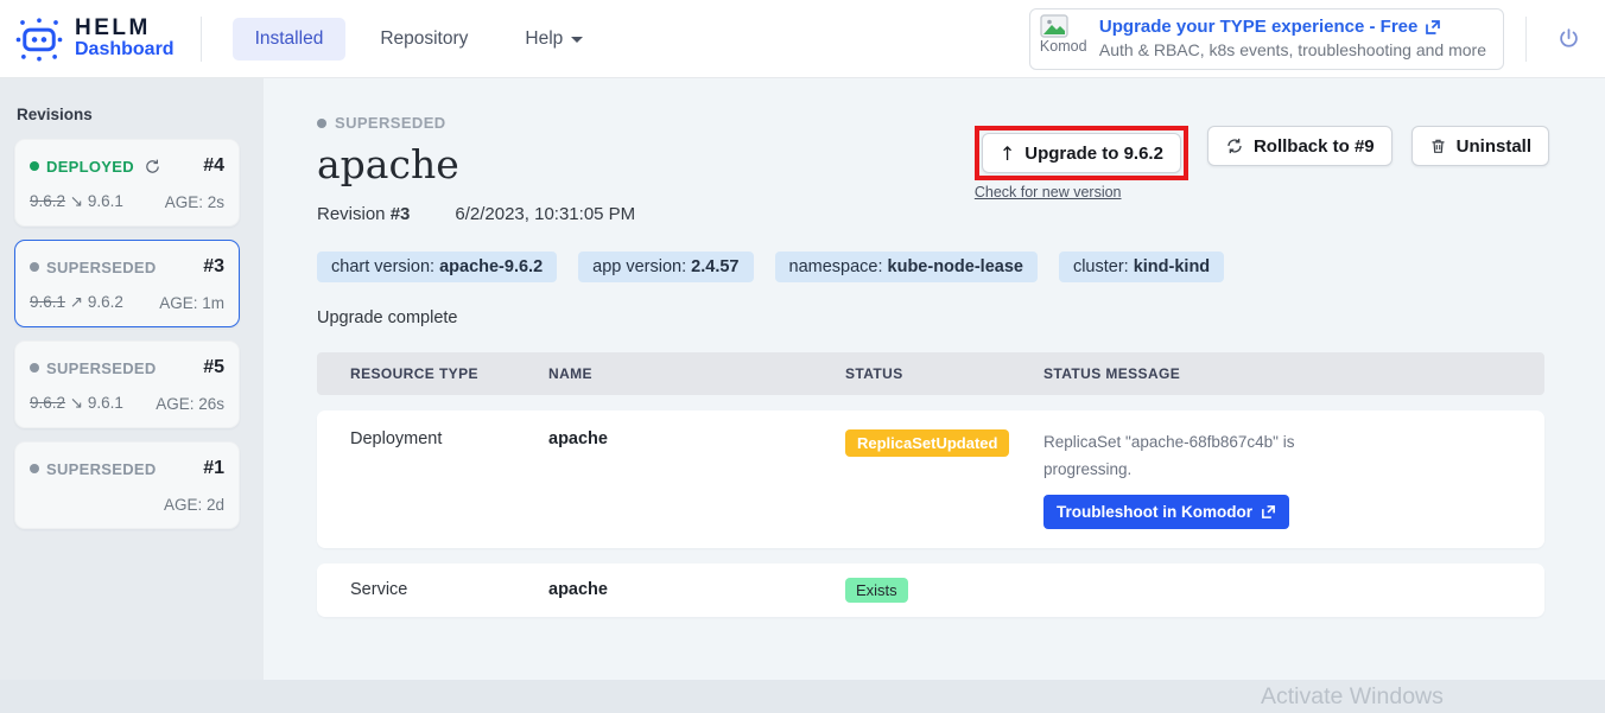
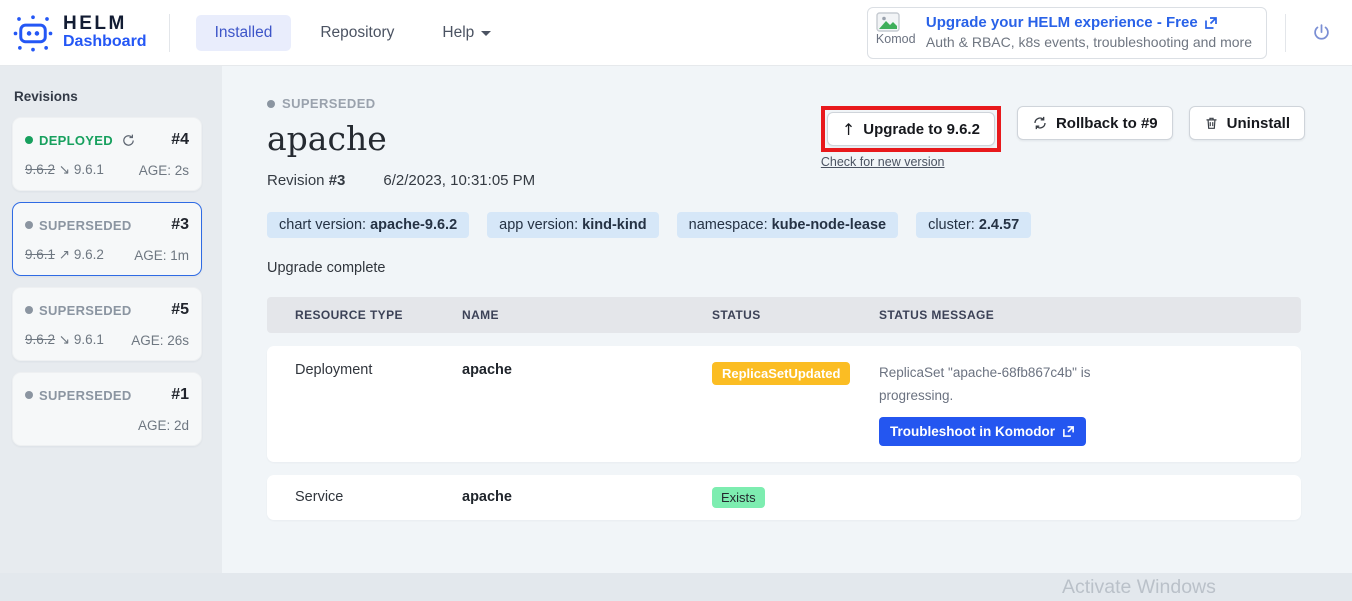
  HELM
  Dashboard
  Installed
  Repository
  Help
  Komod
- Upgrade your TYPE experience - Free
+ Upgrade your HELM experience - Free
  Auth & RBAC, k8s events, troubleshooting and more
  Revisions
  DEPLOYED
  #4
  9.6.2 ↘ 9.6.1
  AGE: 2s
  SUPERSEDED
  #3
  9.6.1 ↗ 9.6.2
  AGE: 1m
  SUPERSEDED
  #5
  9.6.2 ↘ 9.6.1
  AGE: 26s
  SUPERSEDED
  #1
  AGE: 2d
  SUPERSEDED
  apache
  Revision #3
  6/2/2023, 10:31:05 PM
  ↑
  Upgrade to 9.6.2
  Check for new version
  Rollback to #9
  Uninstall
  chart version: apache-9.6.2
- app version: 2.4.57
+ app version: kind-kind
  namespace: kube-node-lease
- cluster: kind-kind
+ cluster: 2.4.57
  Upgrade complete
  RESOURCE TYPE
  NAME
  STATUS
  STATUS MESSAGE
  Deployment
  apache
  ReplicaSetUpdated
  ReplicaSet "apache-68fb867c4b" is progressing.
  Troubleshoot in Komodor
  Service
  apache
  Exists
  Activate Windows
